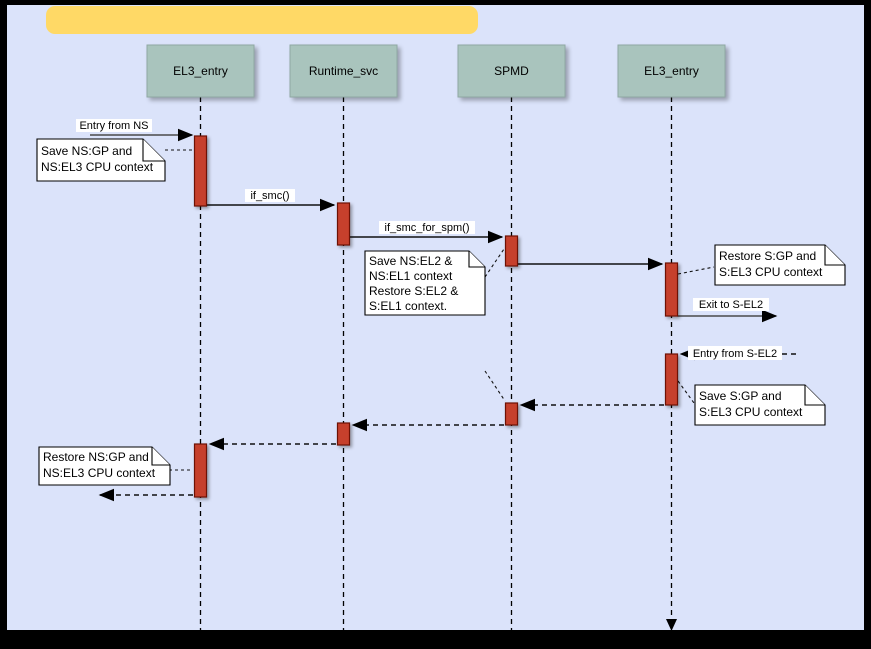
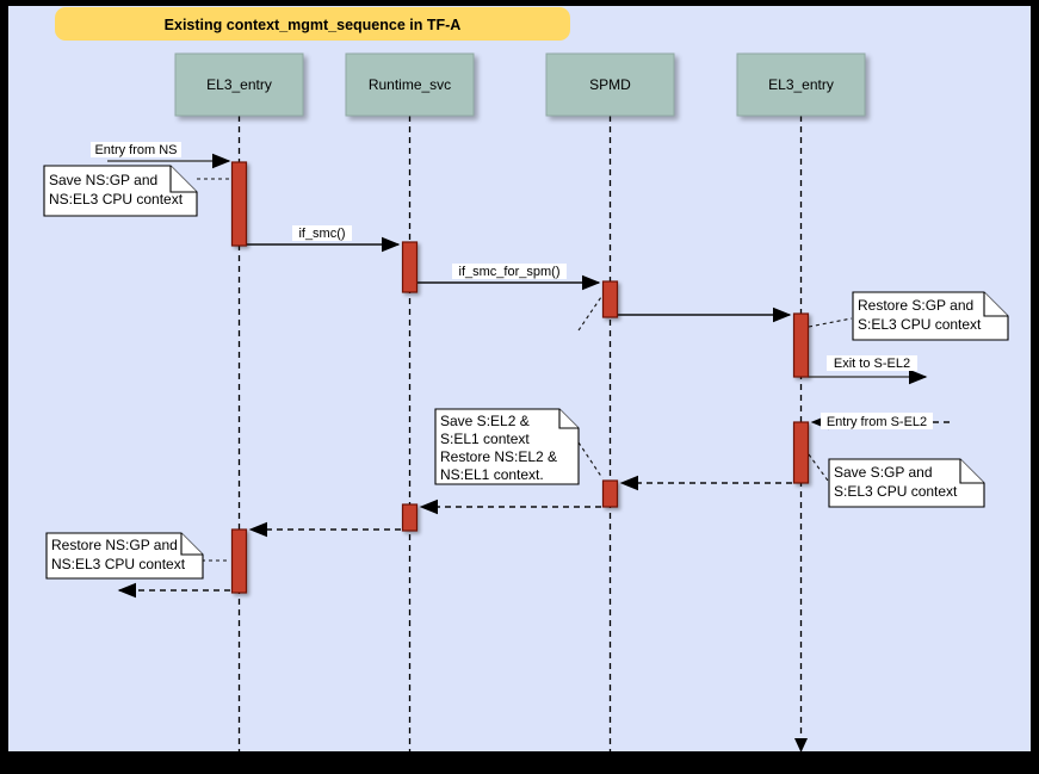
+ Existing context_mgmt_sequence in TF-A
  EL3_entry
  Runtime_svc
  SPMD
  EL3_entry
  Save NS:GP and
  NS:EL3 CPU context
- Save NS:EL2 &
- NS:EL1 context
- Restore S:EL2 &
- S:EL1 context.
  Restore S:GP and
  S:EL3 CPU context
  Save S:GP and
  S:EL3 CPU context
+ Save S:EL2 &
+ S:EL1 context
+ Restore NS:EL2 &
+ NS:EL1 context.
  Restore NS:GP and
  NS:EL3 CPU context
  Entry from NS
  if_smc()
  if_smc_for_spm()
  Exit to S-EL2
  Entry from S-EL2
